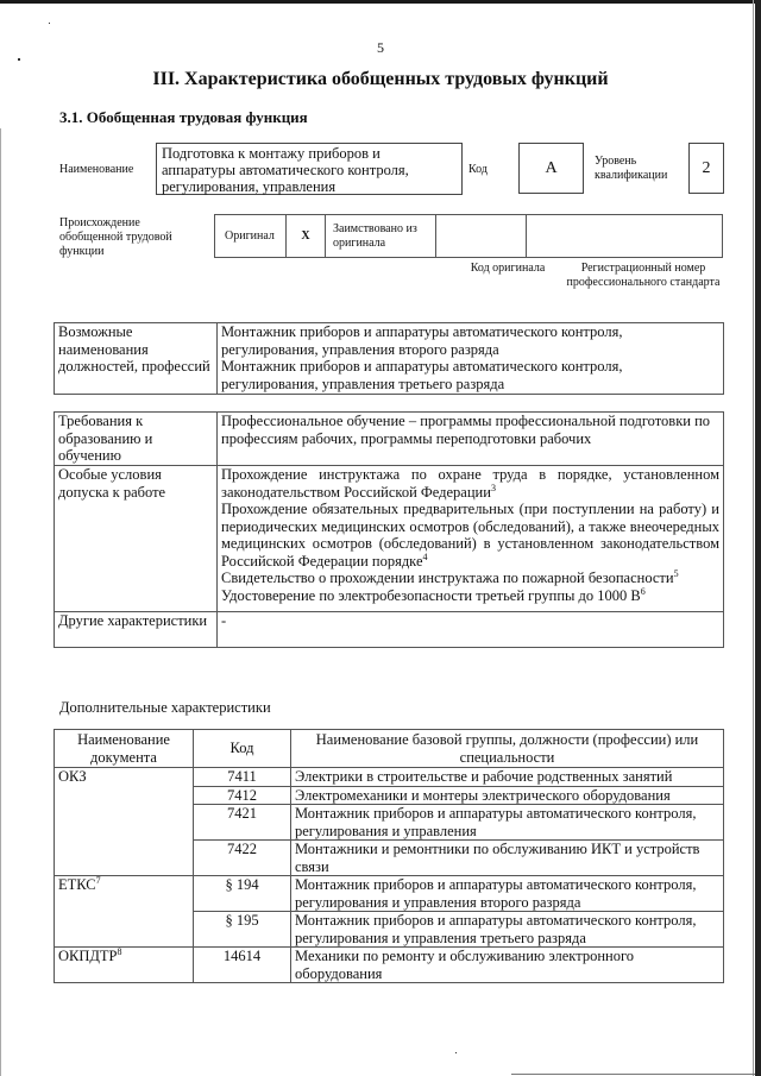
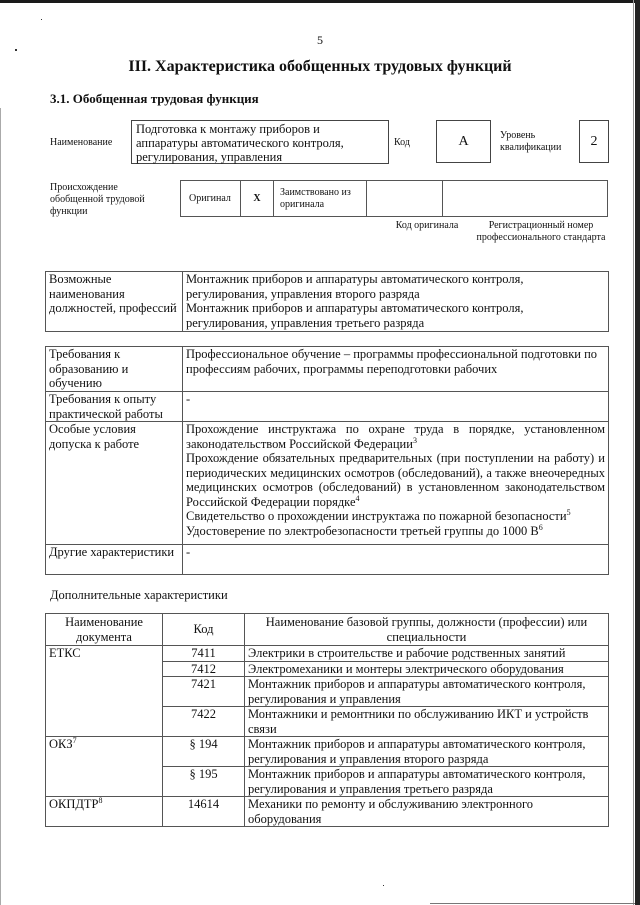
  5
  III. Характеристика обобщенных трудовых функций
  3.1. Обобщенная трудовая функция
  Наименование
  Подготовка к монтажу приборов и аппаратуры автоматического контроля, регулирования, управления
  Код
  A
  Уровень квалификации
  2
  Происхождение обобщенной трудовой функции
  Оригинал
  X
  Заимствовано из оригинала
  Код оригинала
  Регистрационный номер профессионального стандарта
  Возможные наименования должностей, профессий	Монтажник приборов и аппаратуры автоматического контроля, регулирования, управления второго разряда Монтажник приборов и аппаратуры автоматического контроля, регулирования, управления третьего разряда
  Требования к образованию и обучению	Профессиональное обучение – программы профессиональной подготовки по профессиям рабочих, программы переподготовки рабочих
+ Требования к опыту практической работы	-
  Особые условия допуска к работе	Прохождение инструктажа по охране труда в порядке, установленном законодательством Российской Федерации3 Прохождение обязательных предварительных (при поступлении на работу) и периодических медицинских осмотров (обследований), а также внеочередных медицинских осмотров (обследований) в установленном законодательством Российской Федерации порядке4 Свидетельство о прохождении инструктажа по пожарной безопасности5 Удостоверение по электробезопасности третьей группы до 1000 В6
  Другие характеристики	-
  Дополнительные характеристики
  Наименование документа	Код	Наименование базовой группы, должности (профессии) или специальности
- ОКЗ	7411	Электрики в строительстве и рабочие родственных занятий
+ ЕТКС	7411	Электрики в строительстве и рабочие родственных занятий
  7412	Электромеханики и монтеры электрического оборудования
  7421	Монтажник приборов и аппаратуры автоматического контроля, регулирования и управления
  7422	Монтажники и ремонтники по обслуживанию ИКТ и устройств связи
- ЕТКС7	§ 194	Монтажник приборов и аппаратуры автоматического контроля, регулирования и управления второго разряда
+ ОКЗ7	§ 194	Монтажник приборов и аппаратуры автоматического контроля, регулирования и управления второго разряда
  § 195	Монтажник приборов и аппаратуры автоматического контроля, регулирования и управления третьего разряда
  ОКПДТР8	14614	Механики по ремонту и обслуживанию электронного оборудования
